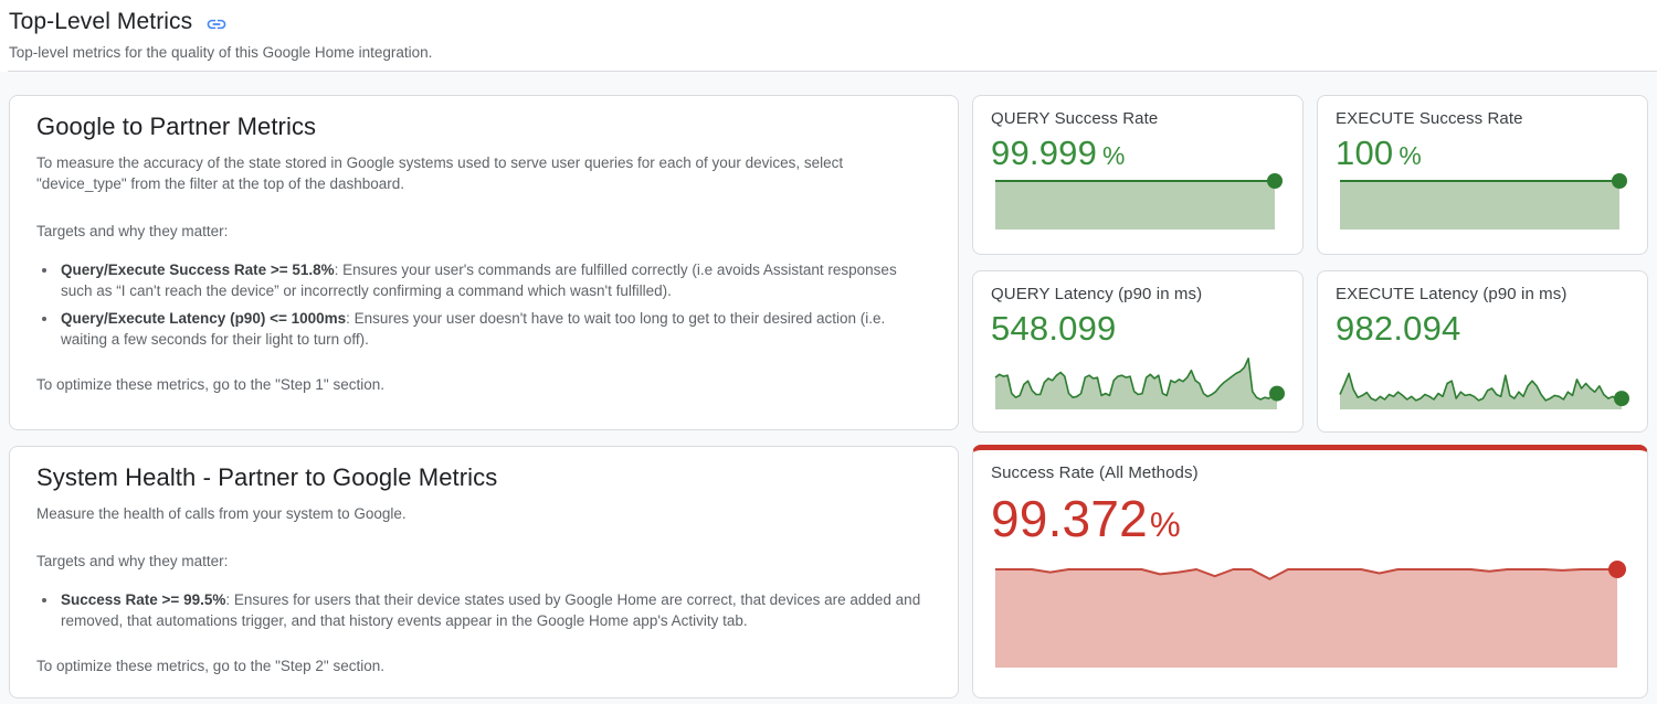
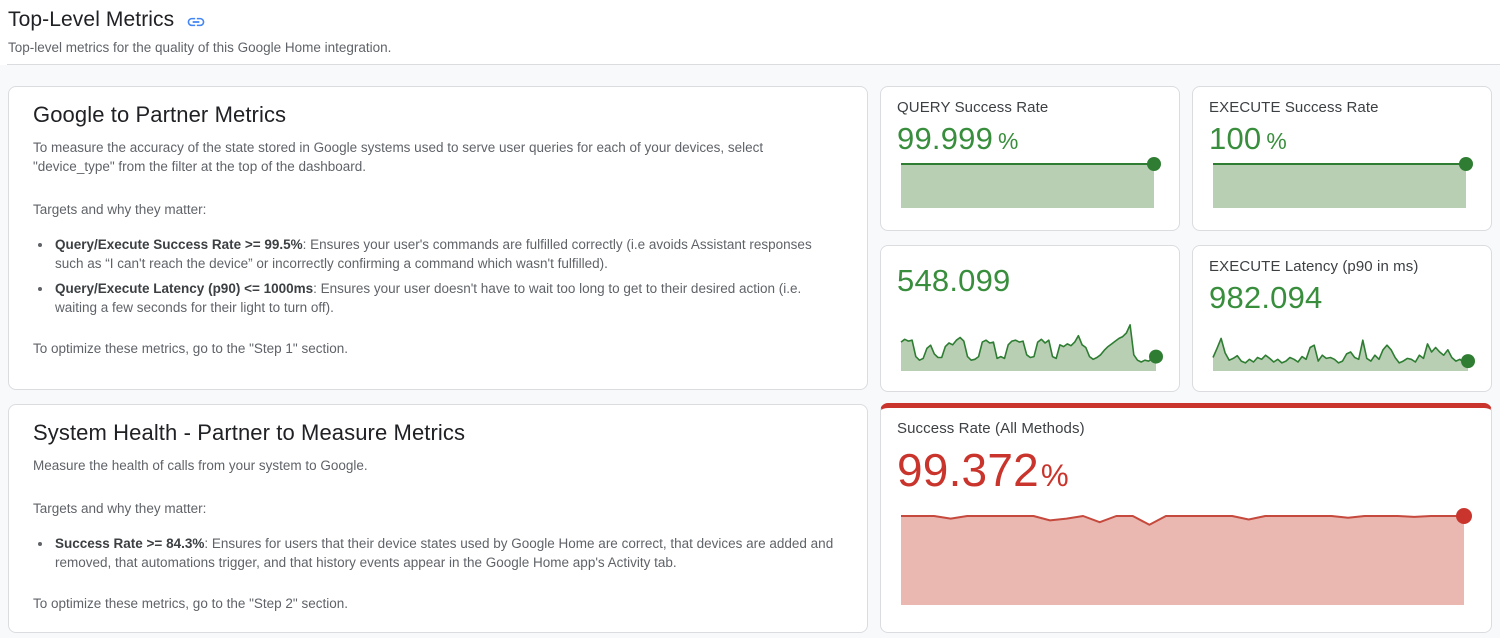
  Top-Level Metrics
  Top-level metrics for the quality of this Google Home integration.
  Google to Partner Metrics
  To measure the accuracy of the state stored in Google systems used to serve user queries for each of your devices, select "device_type" from the filter at the top of the dashboard.
  Targets and why they matter:
- Query/Execute Success Rate >= 51.8%: Ensures your user's commands are fulfilled correctly (i.e avoids Assistant responses such as “I can't reach the device” or incorrectly confirming a command which wasn't fulfilled).
+ Query/Execute Success Rate >= 99.5%: Ensures your user's commands are fulfilled correctly (i.e avoids Assistant responses such as “I can't reach the device” or incorrectly confirming a command which wasn't fulfilled).
  Query/Execute Latency (p90) <= 1000ms: Ensures your user doesn't have to wait too long to get to their desired action (i.e. waiting a few seconds for their light to turn off).
  To optimize these metrics, go to the "Step 1" section.
- System Health - Partner to Google Metrics
+ System Health - Partner to Measure Metrics
  Measure the health of calls from your system to Google.
  Targets and why they matter:
- Success Rate >= 99.5%: Ensures for users that their device states used by Google Home are correct, that devices are added and removed, that automations trigger, and that history events appear in the Google Home app's Activity tab.
+ Success Rate >= 84.3%: Ensures for users that their device states used by Google Home are correct, that devices are added and removed, that automations trigger, and that history events appear in the Google Home app's Activity tab.
  To optimize these metrics, go to the "Step 2" section.
  QUERY Success Rate
  99.999 %
  EXECUTE Success Rate
  100 %
- QUERY Latency (p90 in ms)
  548.099
  EXECUTE Latency (p90 in ms)
  982.094
  Success Rate (All Methods)
  99.372%
